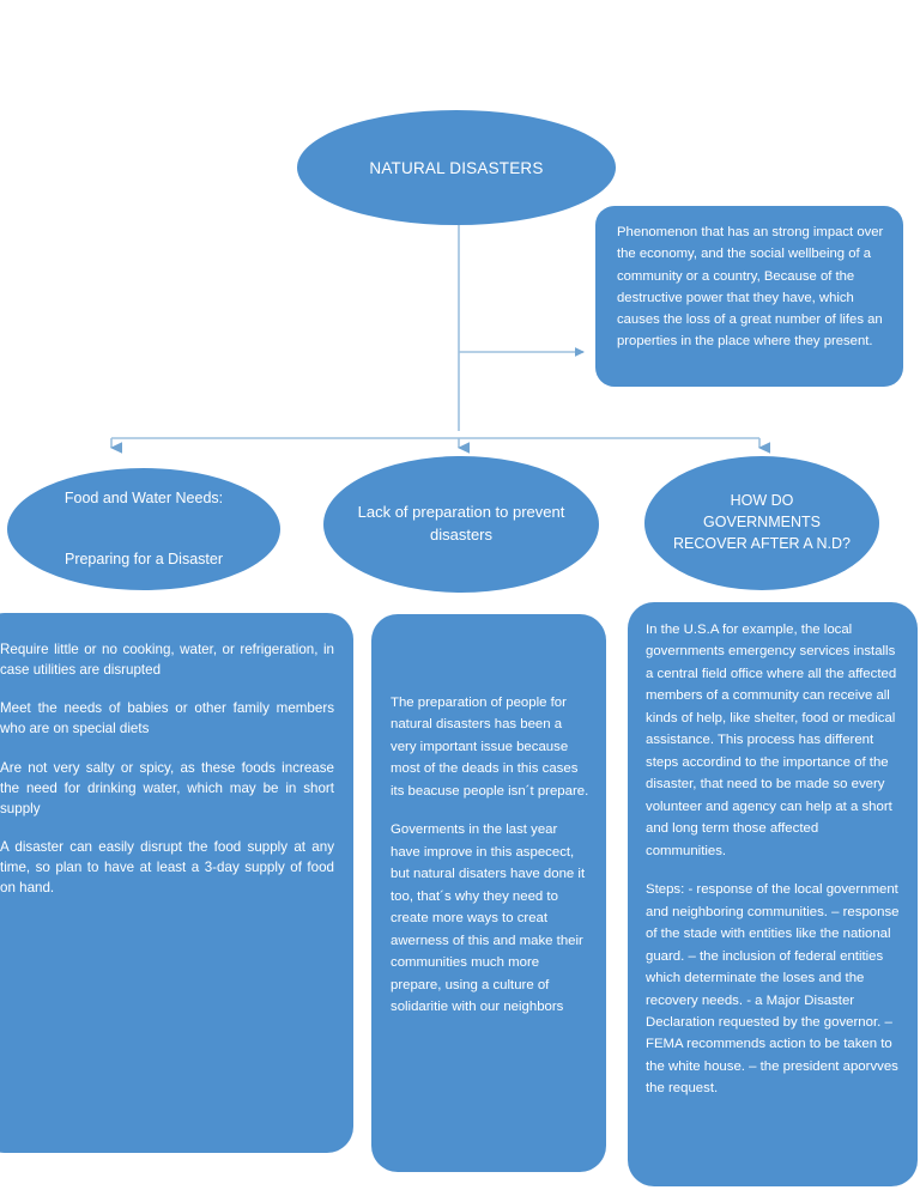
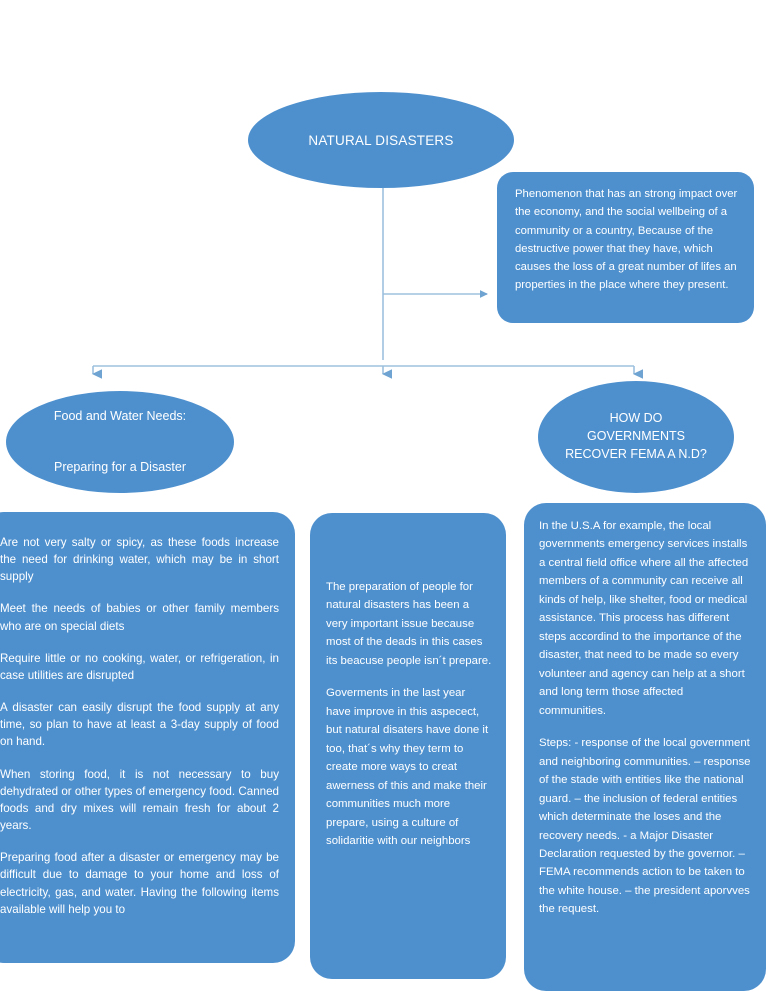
  NATURAL DISASTERS
  Phenomenon that has an strong impact over the economy, and the social wellbeing of a community or a country, Because of the destructive power that they have, which causes the loss of a great number of lifes an properties in the place where they present.
  Food and Water Needs:
  Preparing for a Disaster
- Lack of preparation to prevent disasters
- HOW DO GOVERNMENTS RECOVER AFTER A N.D?
+ HOW DO GOVERNMENTS RECOVER FEMA A N.D?
- Require little or no cooking, water, or refrigeration, in case utilities are disrupted
+ Are not very salty or spicy, as these foods increase the need for drinking water, which may be in short supply
  Meet the needs of babies or other family members who are on special diets
- Are not very salty or spicy, as these foods increase the need for drinking water, which may be in short supply
+ Require little or no cooking, water, or refrigeration, in case utilities are disrupted
  A disaster can easily disrupt the food supply at any time, so plan to have at least a 3-day supply of food on hand.
+ When storing food, it is not necessary to buy dehydrated or other types of emergency food. Canned foods and dry mixes will remain fresh for about 2 years.
+ Preparing food after a disaster or emergency may be difficult due to damage to your home and loss of electricity, gas, and water. Having the following items available will help you to
  The preparation of people for natural disasters has been a very important issue because most of the deads in this cases its beacuse people isn´t prepare.
- Goverments in the last year have improve in this aspecect, but natural disaters have done it too, that´s why they need to create more ways to creat awerness of this and make their communities much more prepare, using a culture of solidaritie with our neighbors
+ Goverments in the last year have improve in this aspecect, but natural disaters have done it too, that´s why they term to create more ways to creat awerness of this and make their communities much more prepare, using a culture of solidaritie with our neighbors
  In the U.S.A for example, the local governments emergency services installs a central field office where all the affected members of a community can receive all kinds of help, like shelter, food or medical assistance. This process has different steps accordind to the importance of the disaster, that need to be made so every volunteer and agency can help at a short and long term those affected communities.
  Steps: - response of the local government and neighboring communities. – response of the stade with entities like the national guard. – the inclusion of federal entities which determinate the loses and the recovery needs. - a Major Disaster Declaration requested by the governor. – FEMA recommends action to be taken to the white house. – the president aporvves the request.
